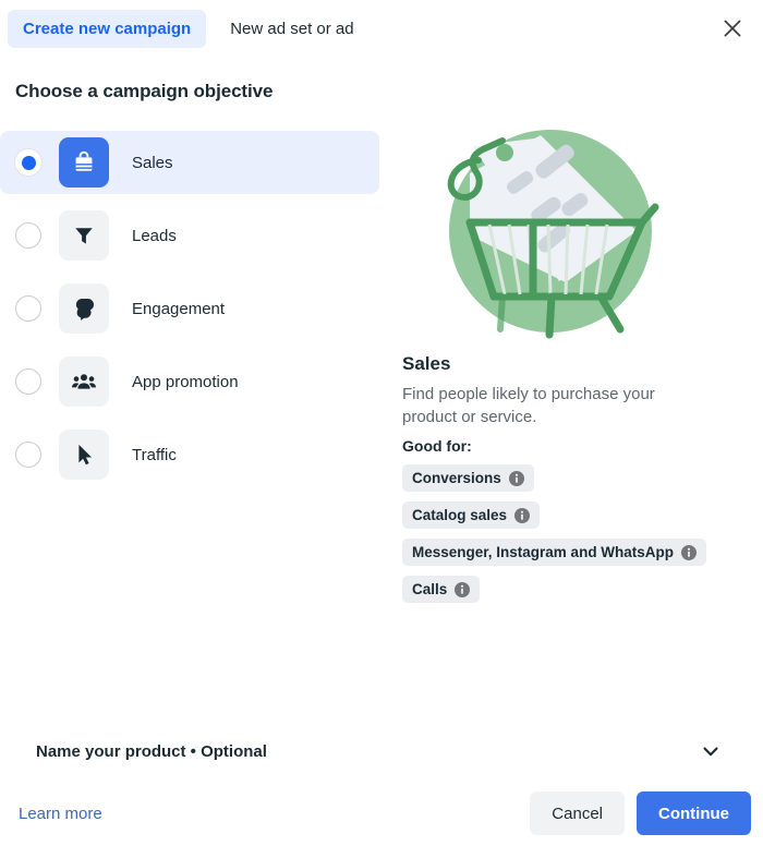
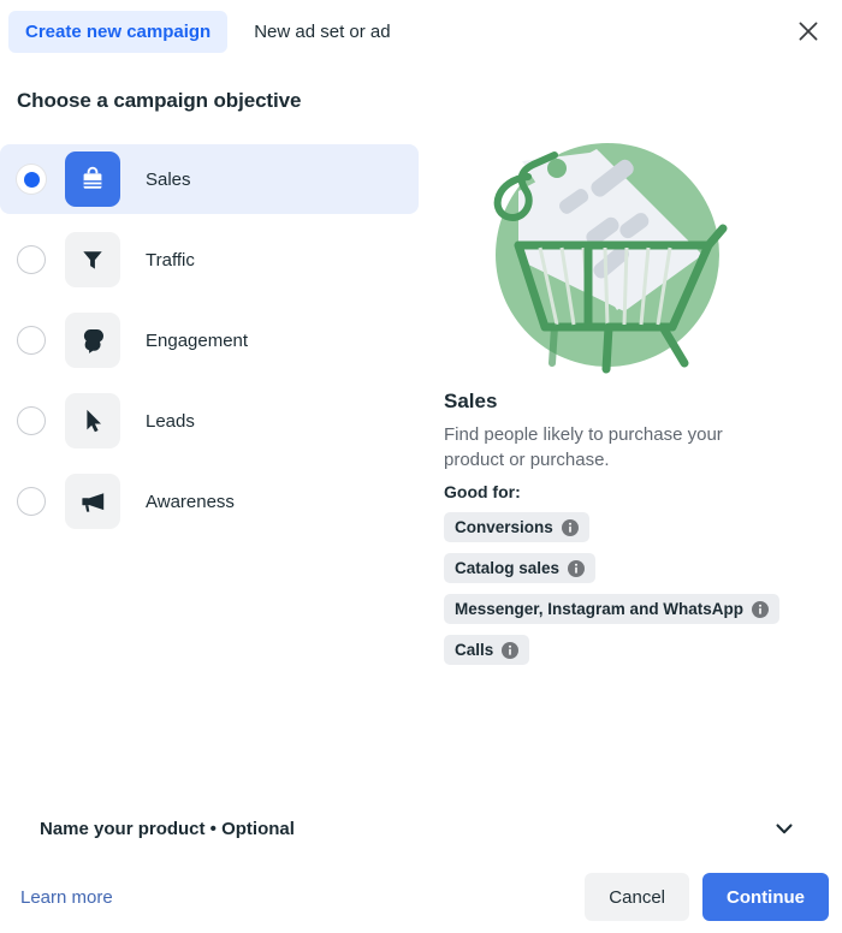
  Create new campaign
  New ad set or ad
  Choose a campaign objective
  Sales
- Leads
+ Traffic
  Engagement
- App promotion
- Traffic
+ Leads
+ Awareness
  Sales
- Find people likely to purchase your product or service.
+ Find people likely to purchase your product or purchase.
  Good for:
  Conversions
  Catalog sales
  Messenger, Instagram and WhatsApp
  Calls
  Name your product • Optional
  Learn more
  Cancel
  Continue
